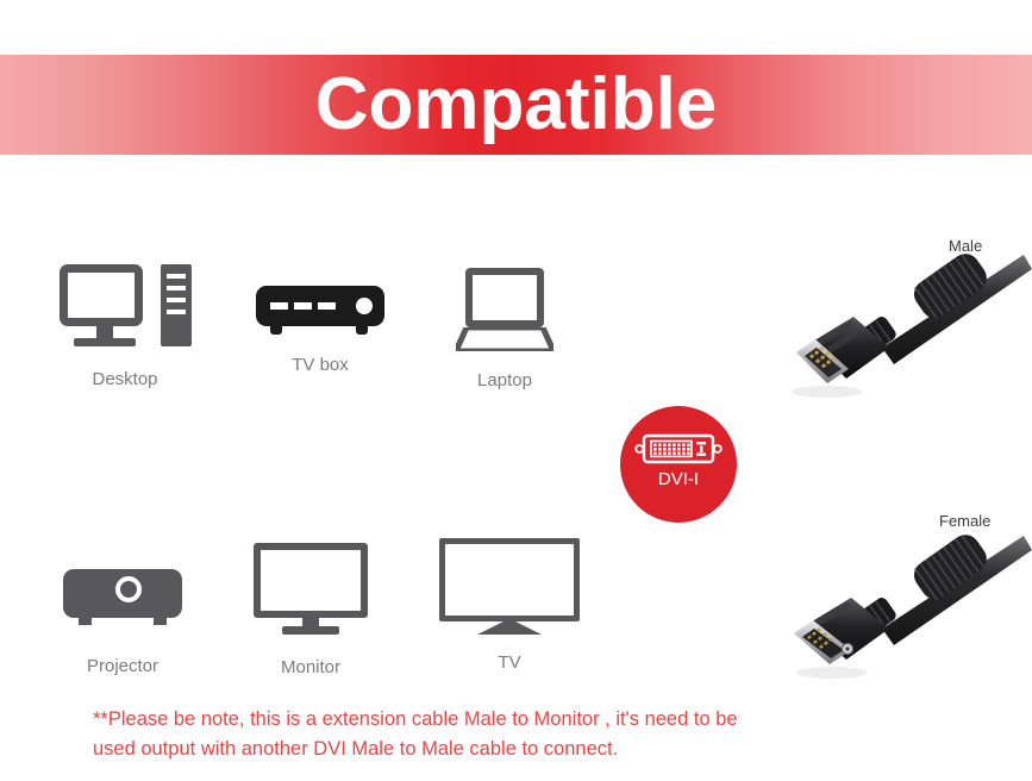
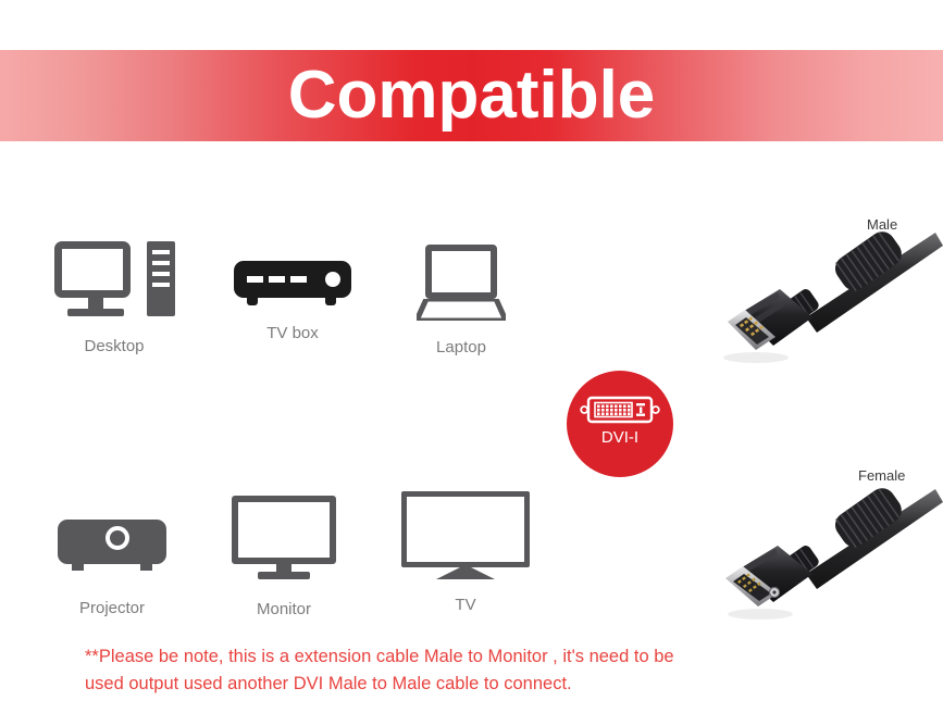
  Compatible
  Desktop
  TV box
  Laptop
  DVI-I
  Projector
  Monitor
  TV
  Male
  Female
  **Please be note, this is a extension cable Male to Monitor , it's need to be
- used output with another DVI Male to Male cable to connect.
+ used output used another DVI Male to Male cable to connect.
